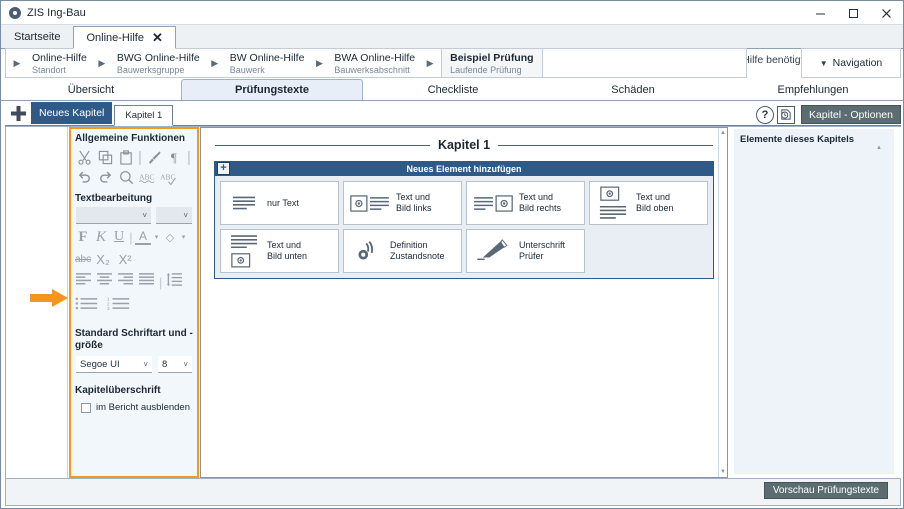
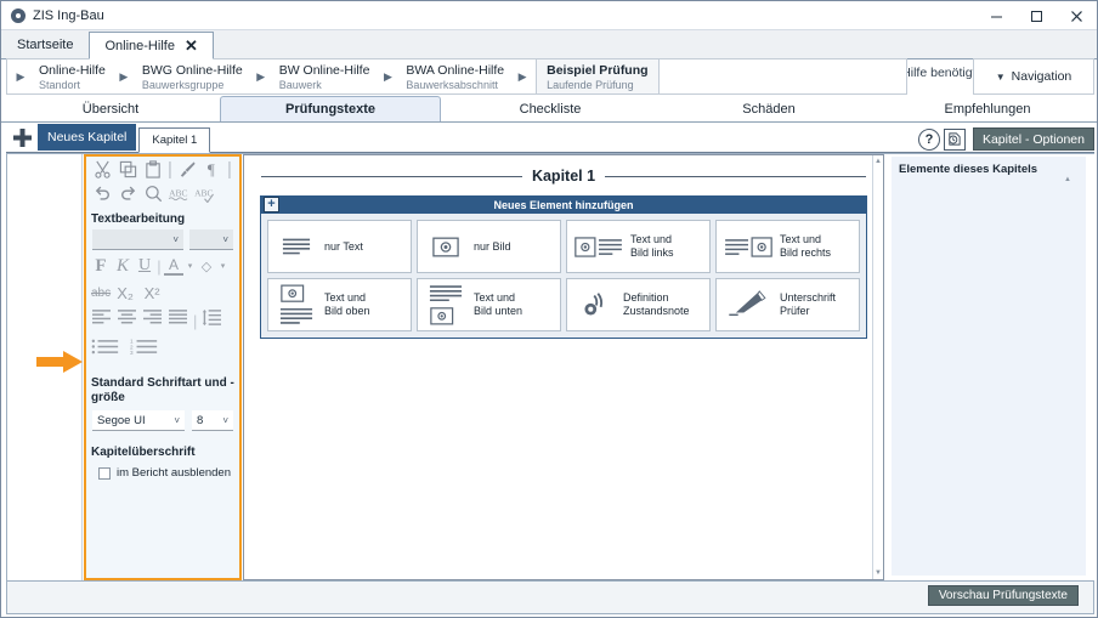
  ZIS Ing-Bau
  Startseite
  Online-Hilfe
  ✕
  ilfe benötig
  ▶
  Online-Hilfe
  Standort
  ▶
  BWG Online-Hilfe
  Bauwerksgruppe
  ▶
  BW Online-Hilfe
  Bauwerk
  ▶
  BWA Online-Hilfe
  Bauwerksabschnitt
  ▶
  Beispiel Prüfung
  Laufende Prüfung
  ▼
  Navigation
  Übersicht
  Prüfungstexte
  Checkliste
  Schäden
  Empfehlungen
  Neues Kapitel
  Kapitel 1
  ?
  Kapitel - Optionen
- Allgemeine Funktionen
  |
  ¶
  |
  ABC
  ABC
  Textbearbeitung
  ˅
  ˅
  F
  K
  U
  |
  A
  ◇
  abc
  X₂
  X²
  |
  Standard Schriftart und -größe
  Segoe UI
  ˅
  8
  ˅
  Kapitelüberschrift
  im Bericht ausblenden
  Kapitel 1
  +
  Neues Element hinzufügen
  nur Text
+ nur Bild
  Text und
  Bild links
  Text und
  Bild rechts
  Text und
  Bild oben
  Text und
  Bild unten
  Definition
  Zustandsnote
  Unterschrift
  Prüfer
  Elemente dieses Kapitels
  Vorschau Prüfungstexte
